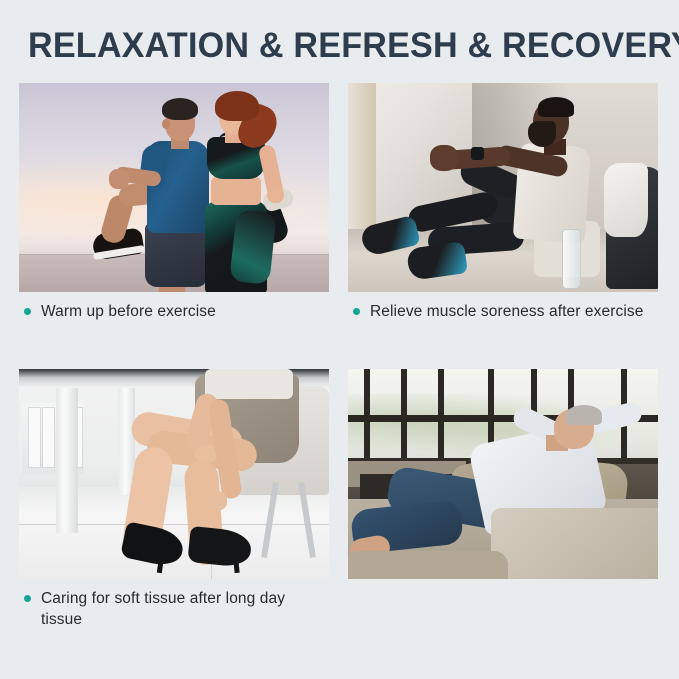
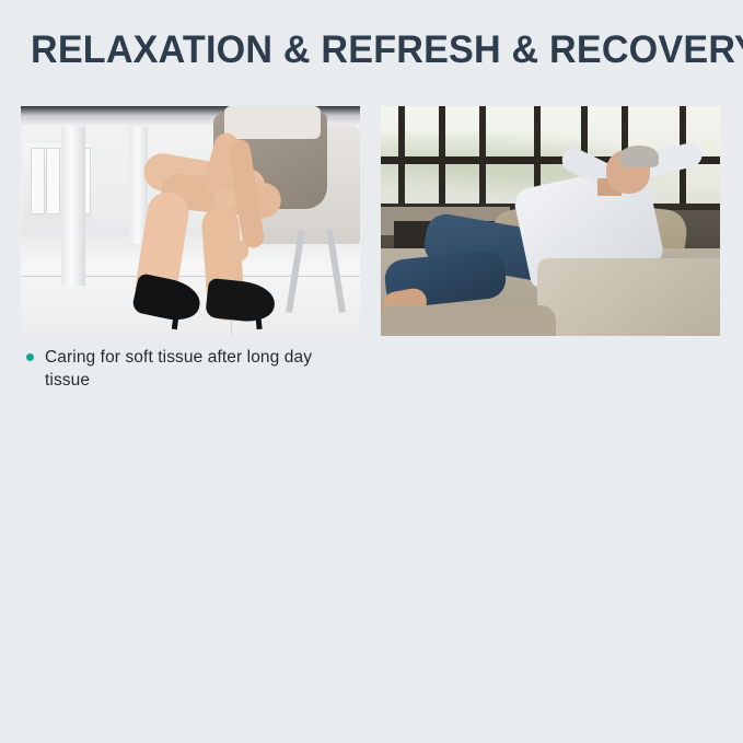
  RELAXATION & REFRESH & RECOVER
- Warm up before exercise
- Relieve muscle soreness after exercise
  Caring for soft tissue after long day tissue
